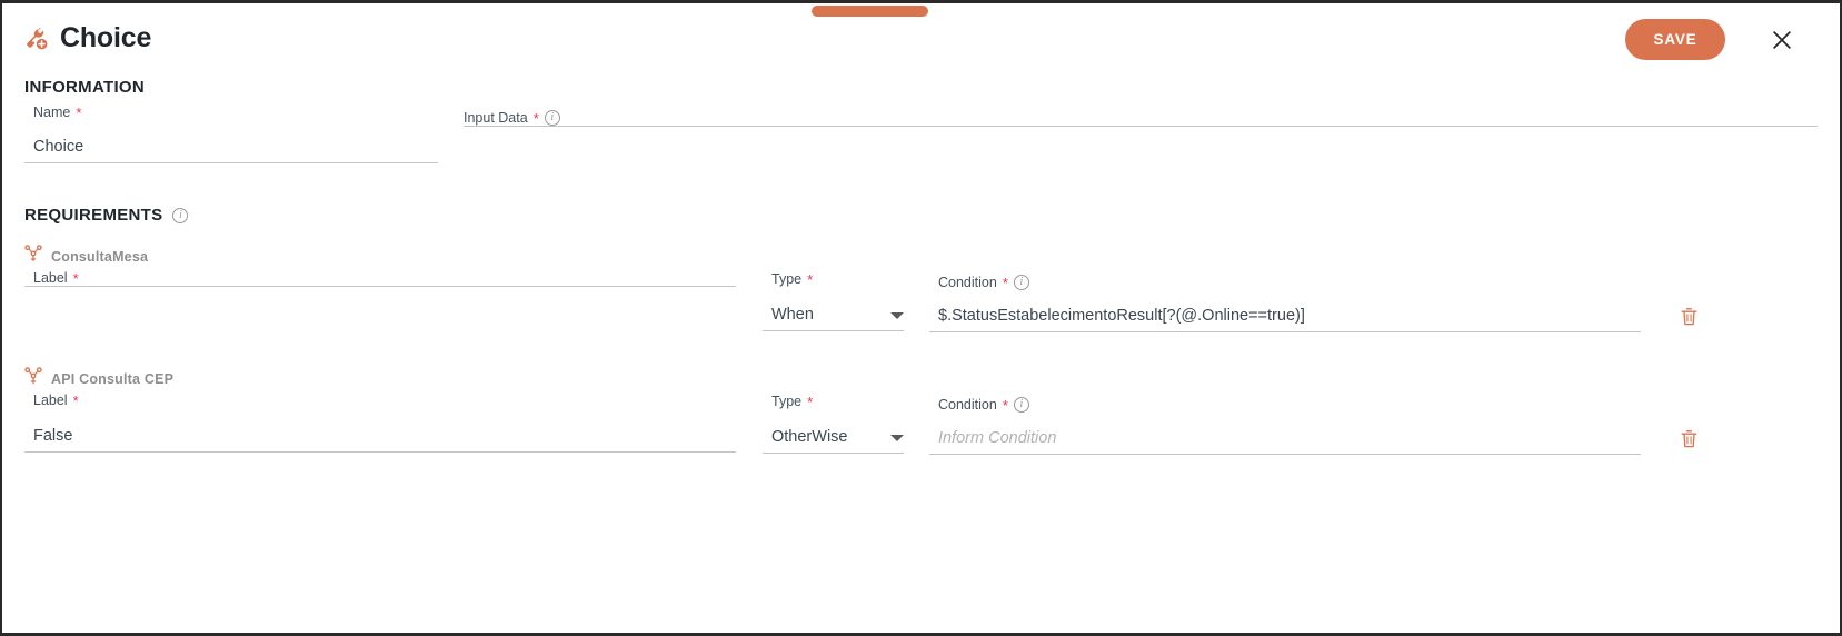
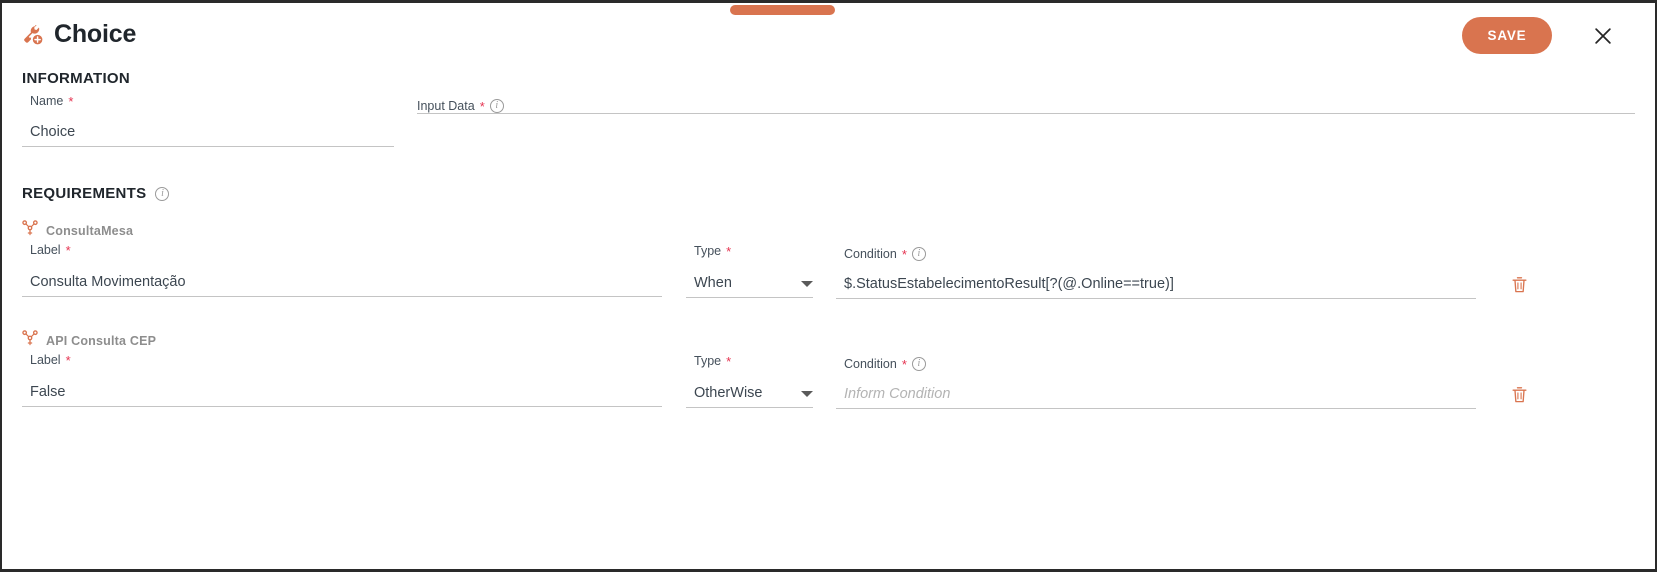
  Choice
  SAVE
  INFORMATION
  Name
  *
  Choice
  Input Data
  *
  i
  REQUIREMENTS
  i
  ConsultaMesa
  Label
  *
+ Consulta Movimentação
  Type
  *
  When
  Condition
  *
  i
  $.StatusEstabelecimentoResult[?(@.Online==true)]
  API Consulta CEP
  Label
  *
  False
  Type
  *
  OtherWise
  Condition
  *
  i
  Inform Condition
